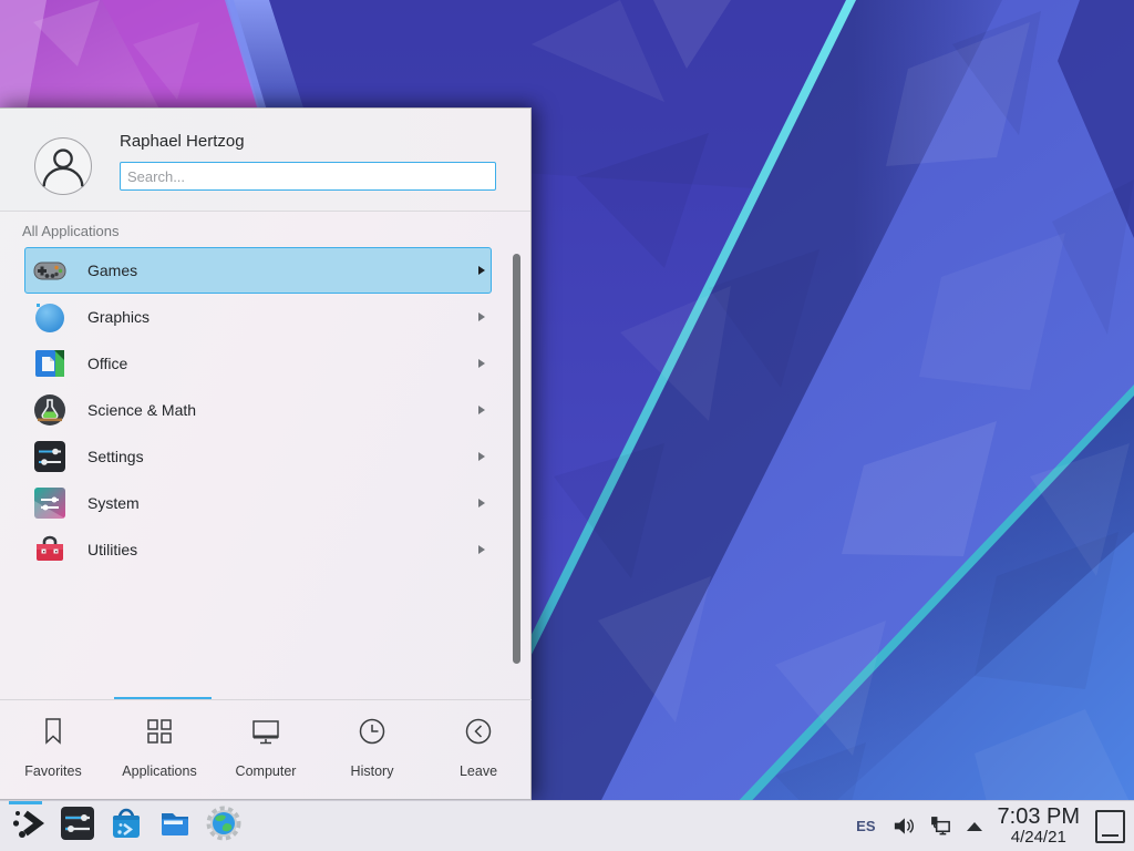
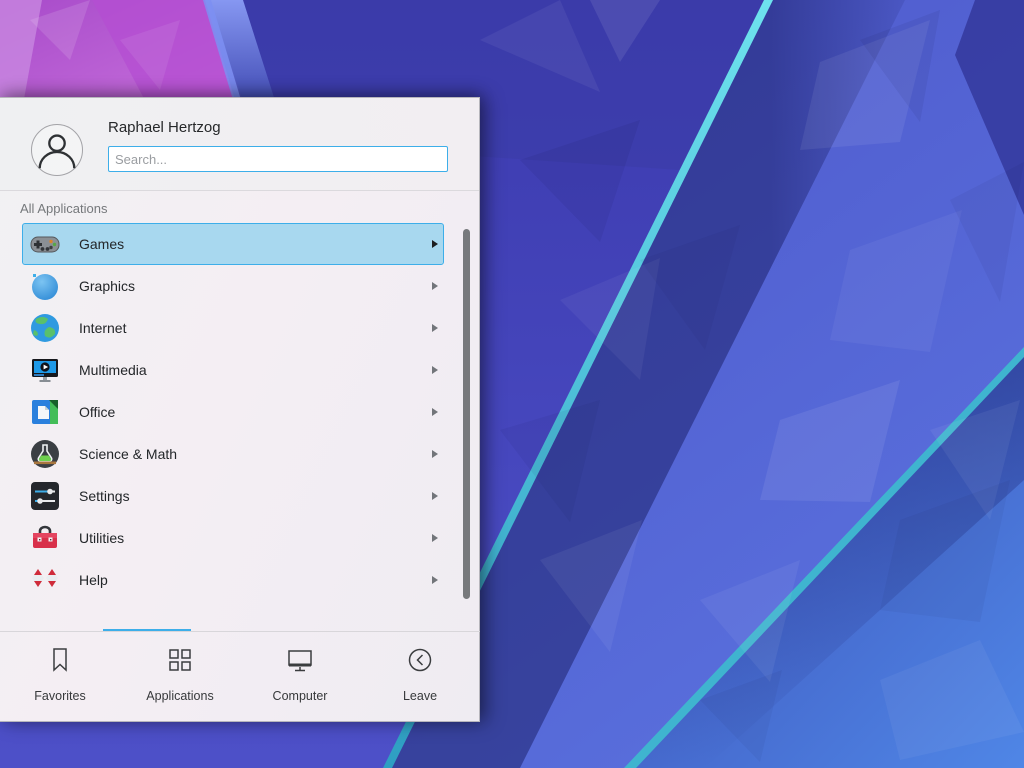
  Raphael Hertzog
  Search...
  All Applications
  Games
  Graphics
+ Internet
+ Multimedia
  Office
  Science & Math
  Settings
- System
  Utilities
+ Help
  Favorites
  Applications
  Computer
- History
  Leave
- ES
- 7:03 PM
- 4/24/21
